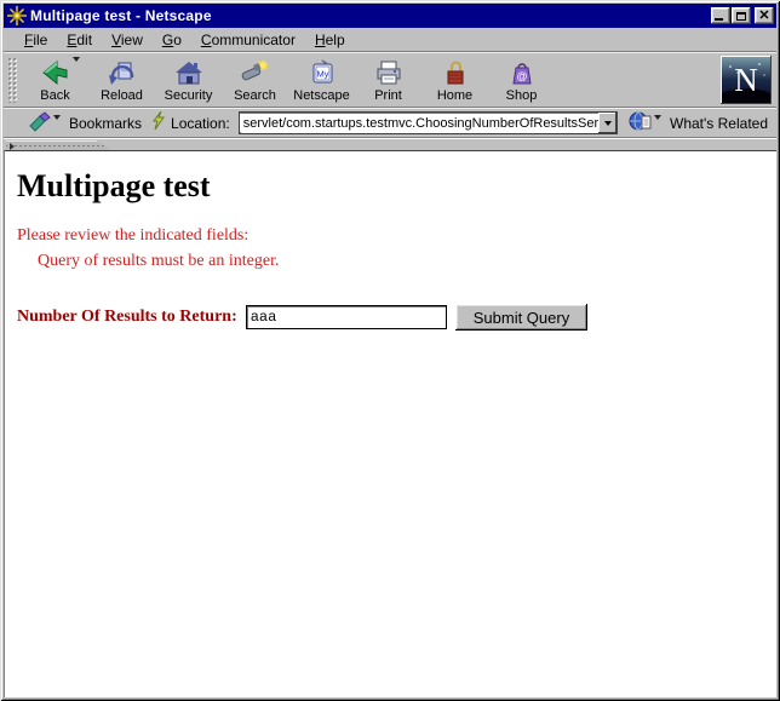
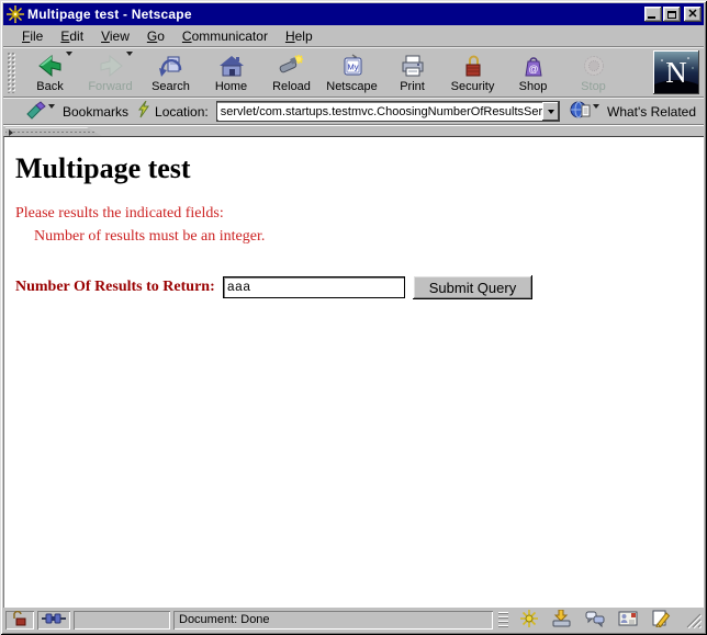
  Multipage test - Netscape
  ✕
  File
  Edit
  View
  Go
  Communicator
  Help
  Back
+ Forward
- Reload
+ Search
- Security
+ Home
- Search
+ Reload
  My
  Netscape
  Print
- Home
+ Security
  @
  Shop
+ Stop
  N
  Bookmarks
  Location:
  servlet/com.startups.testmvc.ChoosingNumberOfResultsSer
  What's Related
  Multipage test
- Please review the indicated fields:
+ Please results the indicated fields:
- Query of results must be an integer.
+ Number of results must be an integer.
  Number Of Results to Return:
  aaa
  Submit Query
+ Document: Done
